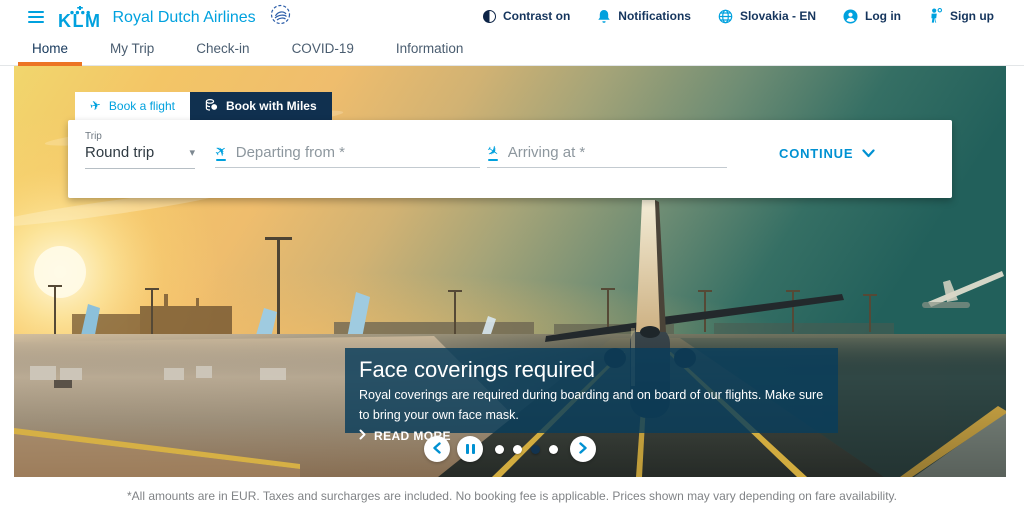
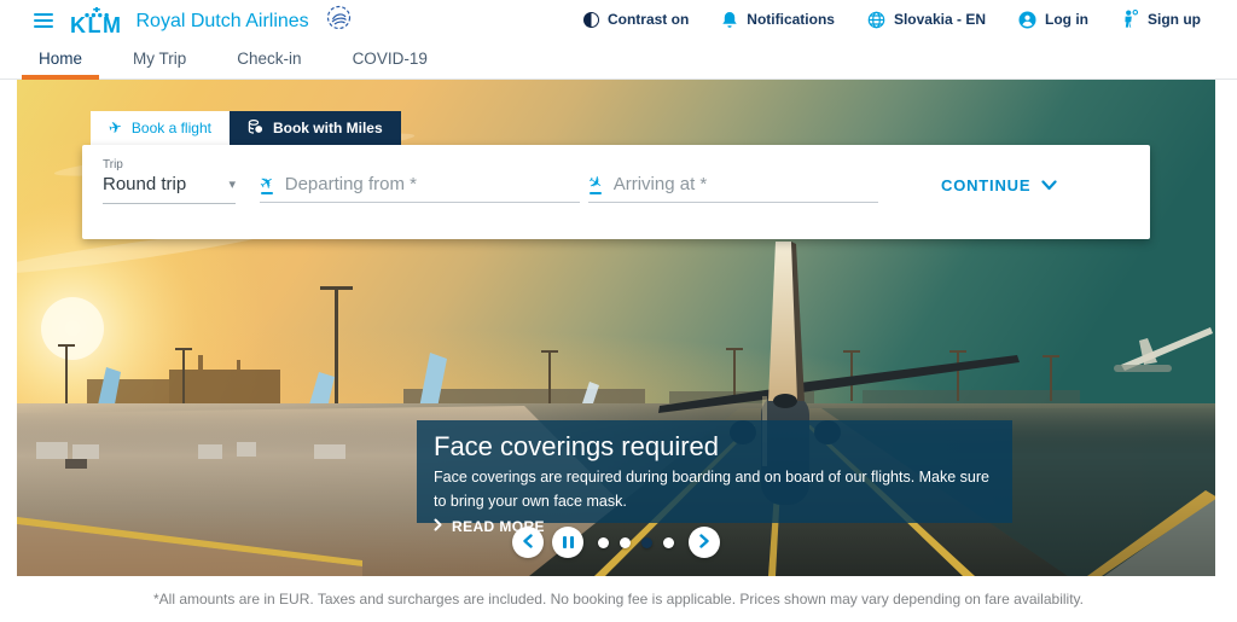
  KLM
  Royal Dutch Airlines
  Contrast on
  Notifications
  Slovakia - EN
  Log in
  Sign up
  Home
  My Trip
  Check-in
  COVID-19
- Information
  Book a flight
  Book with Miles
  Trip
  Round trip
  ▾
  Departing from *
  Arriving at *
  CONTINUE
  Face coverings required
- Royal coverings are required during boarding and on board of our flights. Make sure to bring your own face mask.
+ Face coverings are required during boarding and on board of our flights. Make sure to bring your own face mask.
  READ MOE
  *All amounts are in EUR. Taxes and surcharges are included. No booking fee is applicable. Prices shown may vary depending on fare availability.
